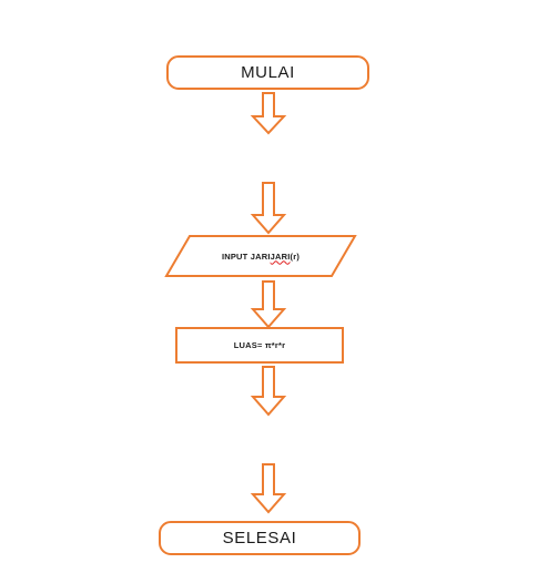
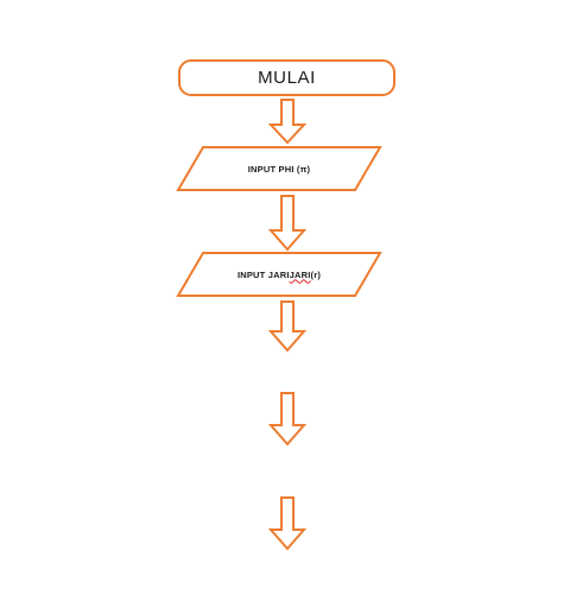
  MULAI
+ INPUT PHI (π)
  INPUT JARI
  JARI
  (r)
- LUAS= π*r*r
- SELESAI
